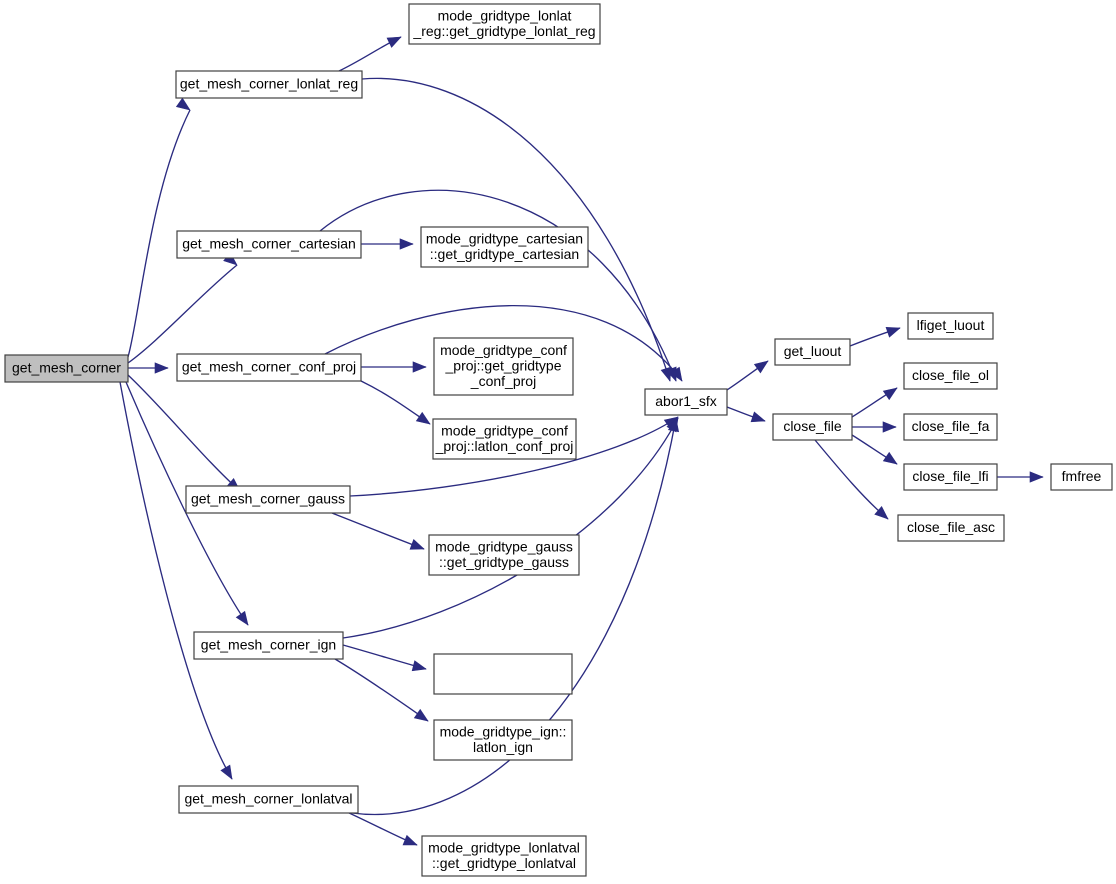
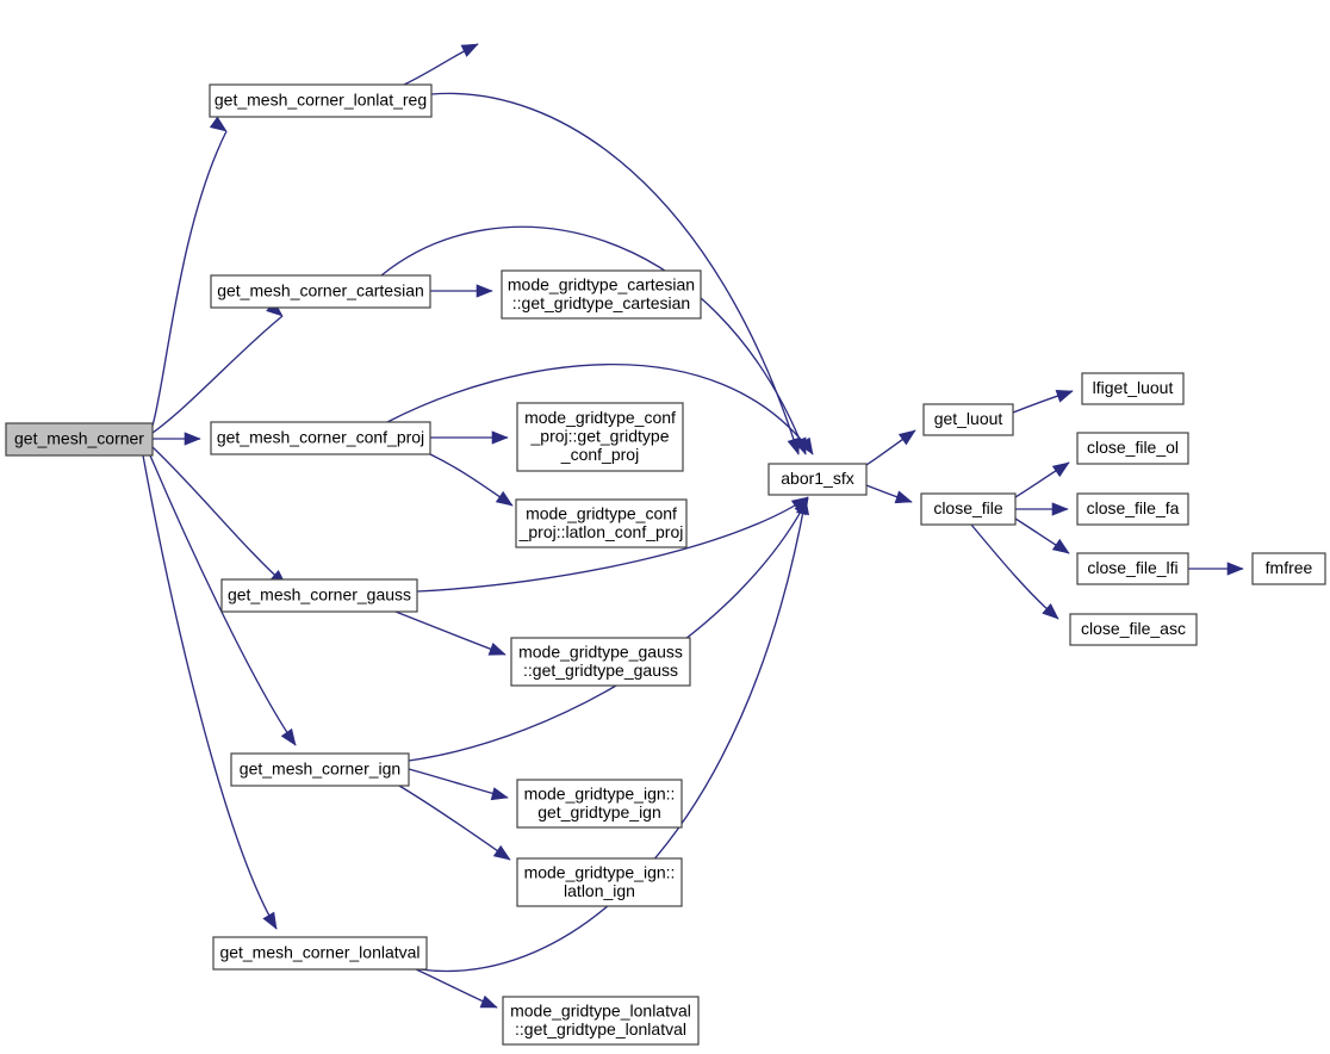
  get_mesh_corner
  get_mesh_corner_lonlat_reg
- mode_gridtype_lonlat _reg::get_gridtype_lonlat_reg
  get_mesh_corner_cartesian
  mode_gridtype_cartesian ::get_gridtype_cartesian
  get_mesh_corner_conf_proj
  mode_gridtype_conf _proj::get_gridtype _conf_proj
  mode_gridtype_conf _proj::latlon_conf_proj
  get_mesh_corner_gauss
  mode_gridtype_gauss ::get_gridtype_gauss
  get_mesh_corner_ign
+ mode_gridtype_ign:: get_gridtype_ign
  mode_gridtype_ign:: latlon_ign
  get_mesh_corner_lonlatval
  mode_gridtype_lonlatval ::get_gridtype_lonlatval
  abor1_sfx
  get_luout
  lfiget_luout
  close_file
  close_file_ol
  close_file_fa
  close_file_lfi
  fmfree
  close_file_asc
